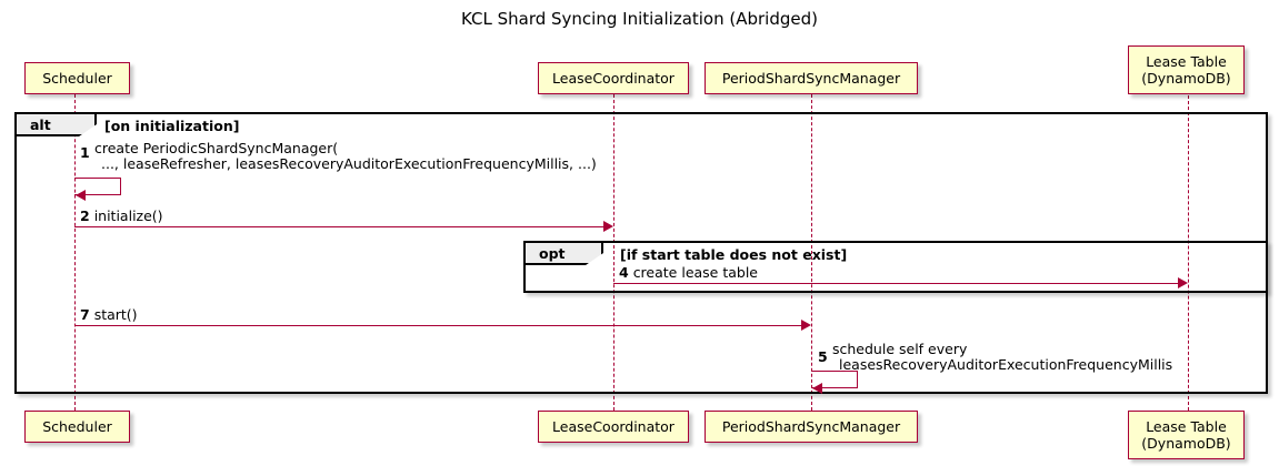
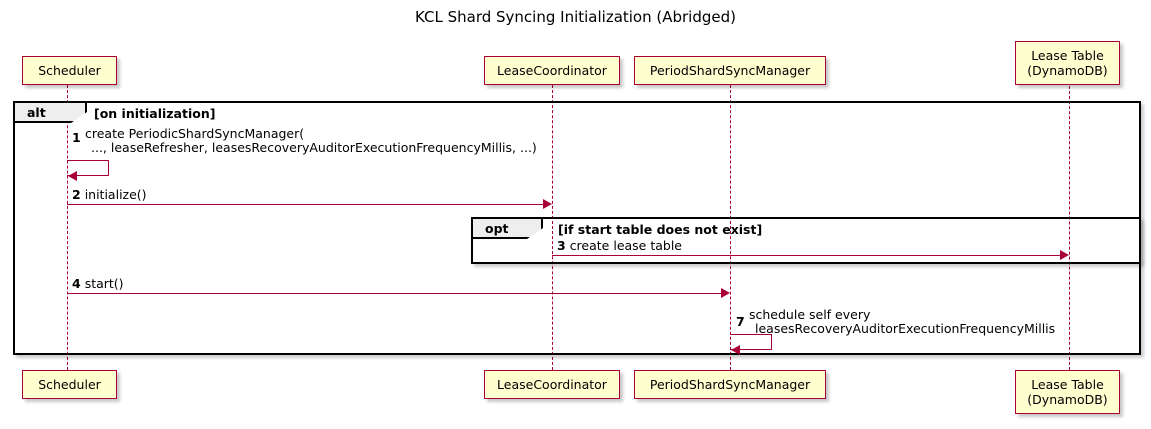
  KCL Shard Syncing Initialization (Abridged)
  Scheduler
  LeaseCoordinator
  PeriodShardSyncManager
  Lease Table
  (DynamoDB)
  alt
  [on initialization]
  opt
  [if start table does not exist]
  1
  create PeriodicShardSyncManager(
  ..., leaseRefresher, leasesRecoveryAuditorExecutionFrequencyMillis, ...)
  2 initialize()
- 4 create lease table
+ 3 create lease table
- 7 start()
+ 4 start()
- 5
+ 7
  schedule self every
  leasesRecoveryAuditorExecutionFrequencyMillis
  Scheduler
  LeaseCoordinator
  PeriodShardSyncManager
  Lease Table
  (DynamoDB)
